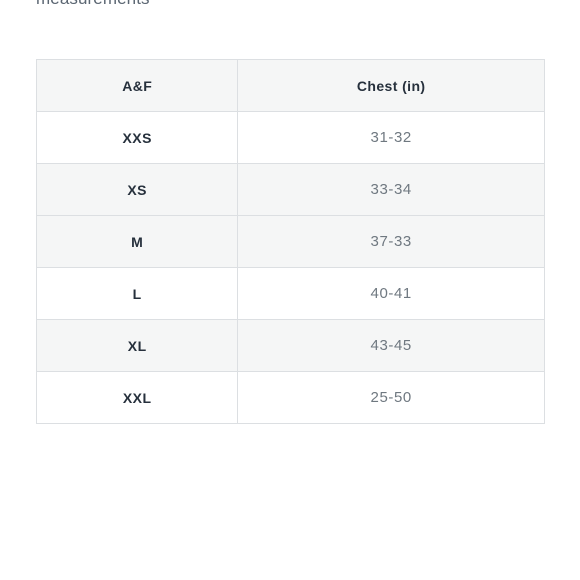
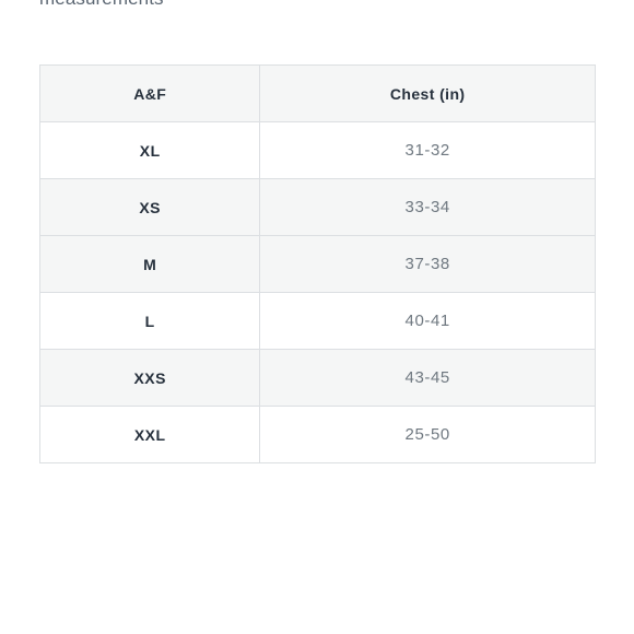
  A&F	Chest (in)
- XXS	31-32
+ XL	31-32
  XS	33-34
- M	37-33
+ M	37-38
  L	40-41
- XL	43-45
+ XXS	43-45
  XXL	25-50
